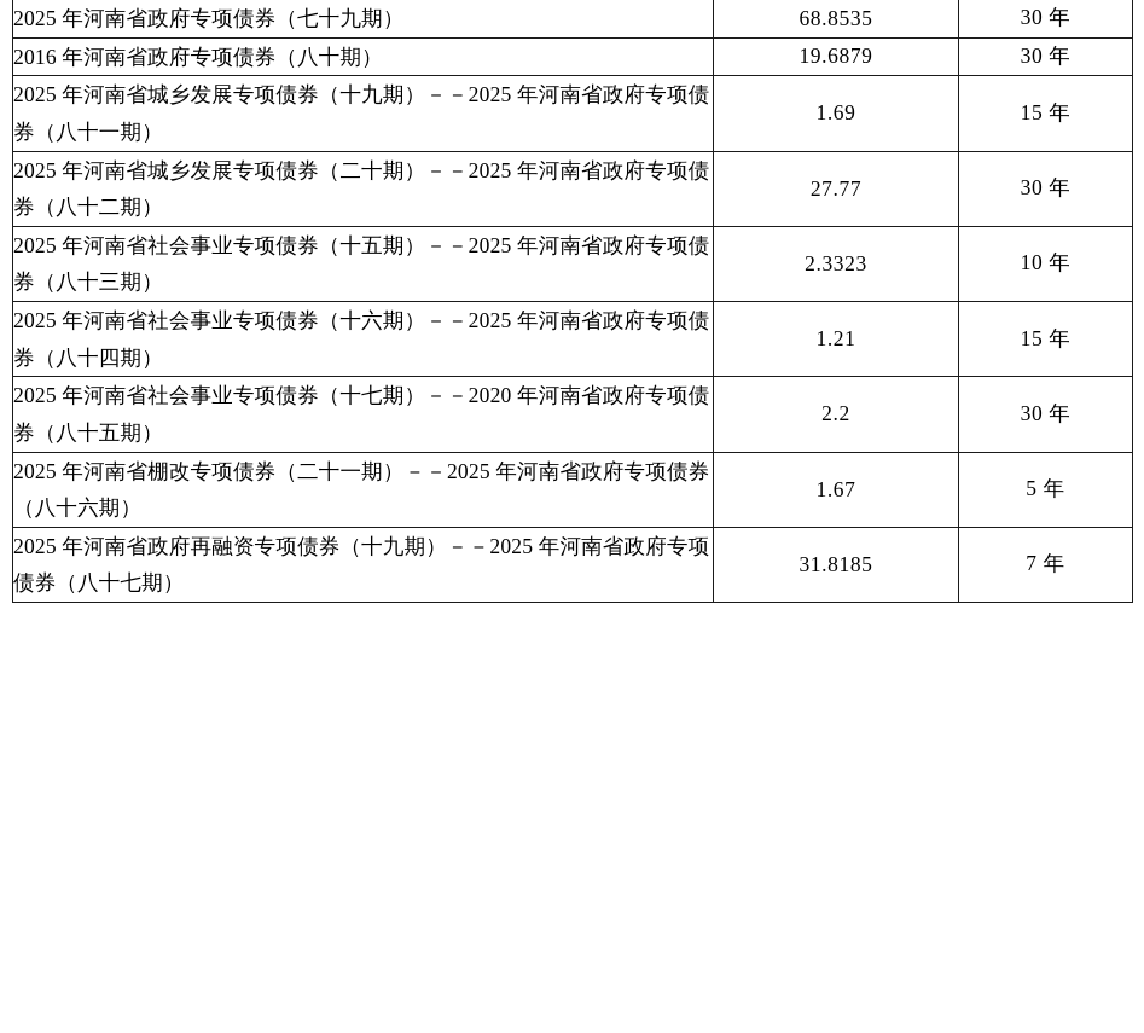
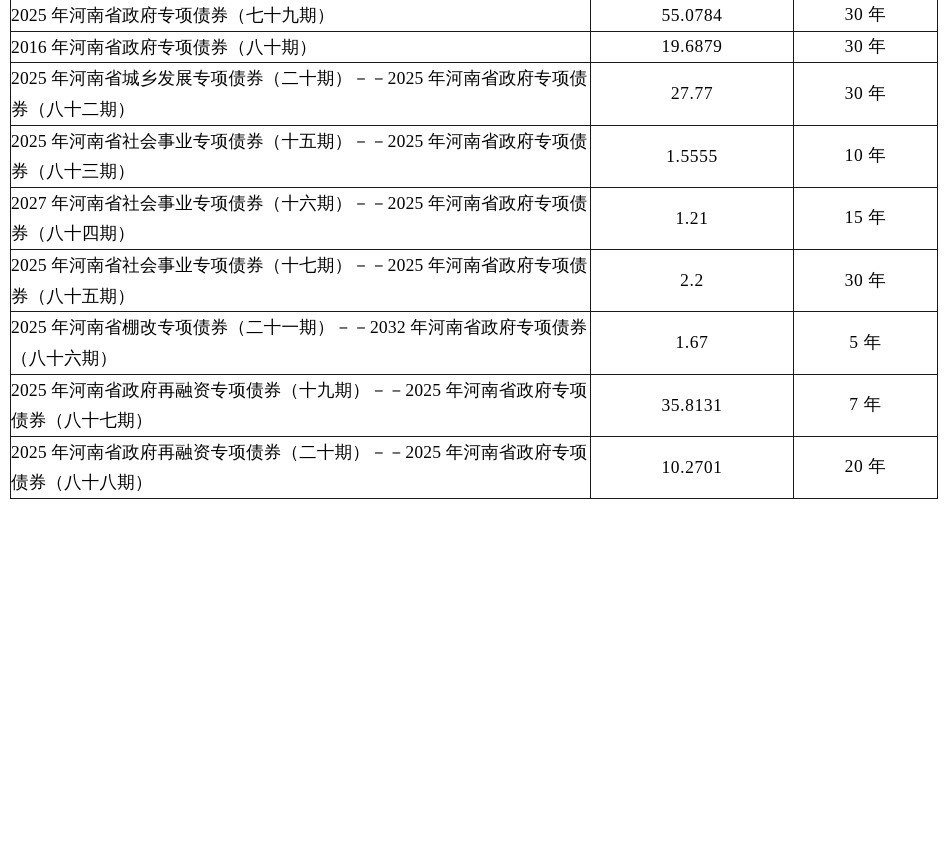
- 2025 年河南省政府专项债券（七十九期）	68.8535	30 年
+ 2025 年河南省政府专项债券（七十九期）	55.0784	30 年
  2016 年河南省政府专项债券（八十期）	19.6879	30 年
- 2025 年河南省城乡发展专项债券（十九期）－－2025 年河南省政府专项债券（八十一期）	1.69	15 年
  2025 年河南省城乡发展专项债券（二十期）－－2025 年河南省政府专项债券（八十二期）	27.77	30 年
- 2025 年河南省社会事业专项债券（十五期）－－2025 年河南省政府专项债券（八十三期）	2.3323	10 年
+ 2025 年河南省社会事业专项债券（十五期）－－2025 年河南省政府专项债券（八十三期）	1.5555	10 年
- 2025 年河南省社会事业专项债券（十六期）－－2025 年河南省政府专项债券（八十四期）	1.21	15 年
+ 2027 年河南省社会事业专项债券（十六期）－－2025 年河南省政府专项债券（八十四期）	1.21	15 年
- 2025 年河南省社会事业专项债券（十七期）－－2020 年河南省政府专项债券（八十五期）	2.2	30 年
+ 2025 年河南省社会事业专项债券（十七期）－－2025 年河南省政府专项债券（八十五期）	2.2	30 年
- 2025 年河南省棚改专项债券（二十一期）－－2025 年河南省政府专项债券（八十六期）	1.67	5 年
+ 2025 年河南省棚改专项债券（二十一期）－－2032 年河南省政府专项债券（八十六期）	1.67	5 年
- 2025 年河南省政府再融资专项债券（十九期）－－2025 年河南省政府专项债券（八十七期）	31.8185	7 年
+ 2025 年河南省政府再融资专项债券（十九期）－－2025 年河南省政府专项债券（八十七期）	35.8131	7 年
+ 2025 年河南省政府再融资专项债券（二十期）－－2025 年河南省政府专项债券（八十八期）	10.2701	20 年
